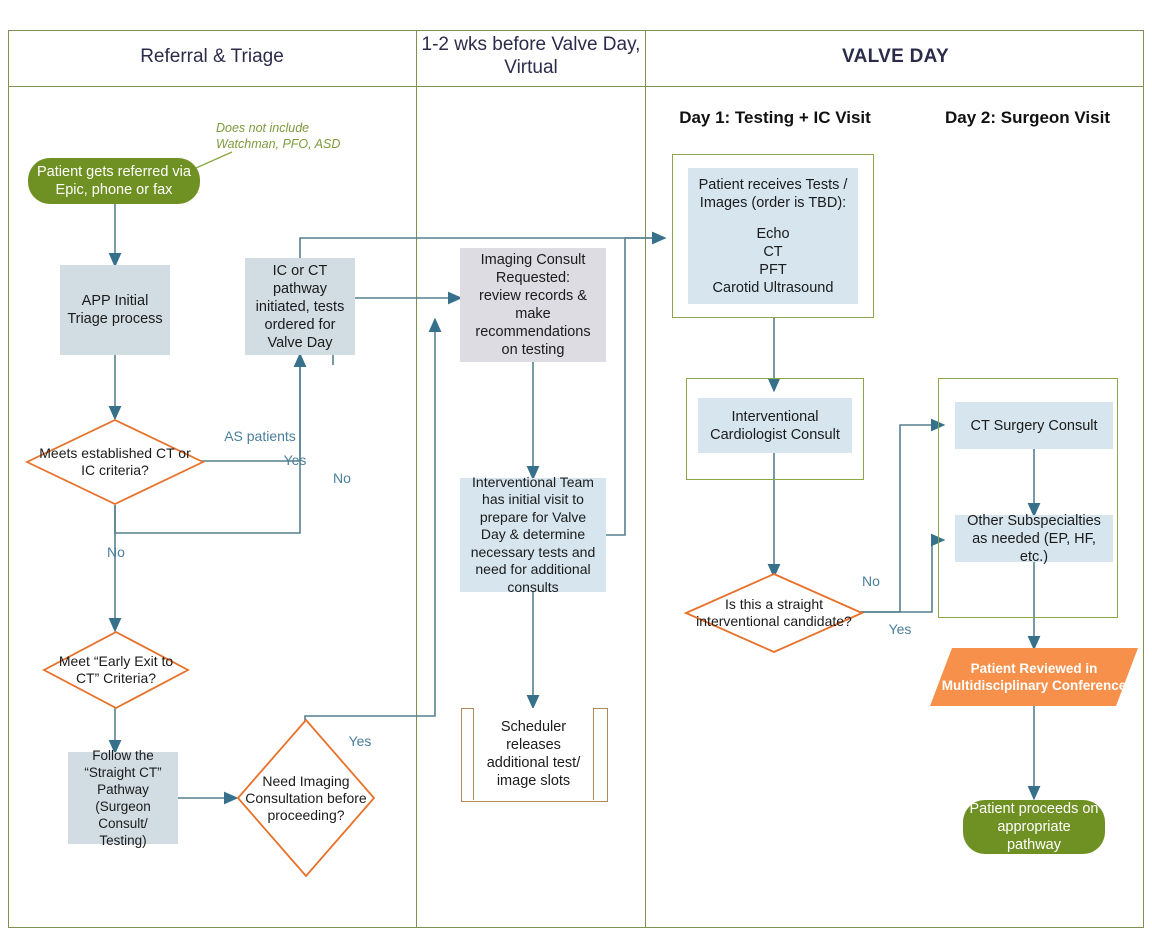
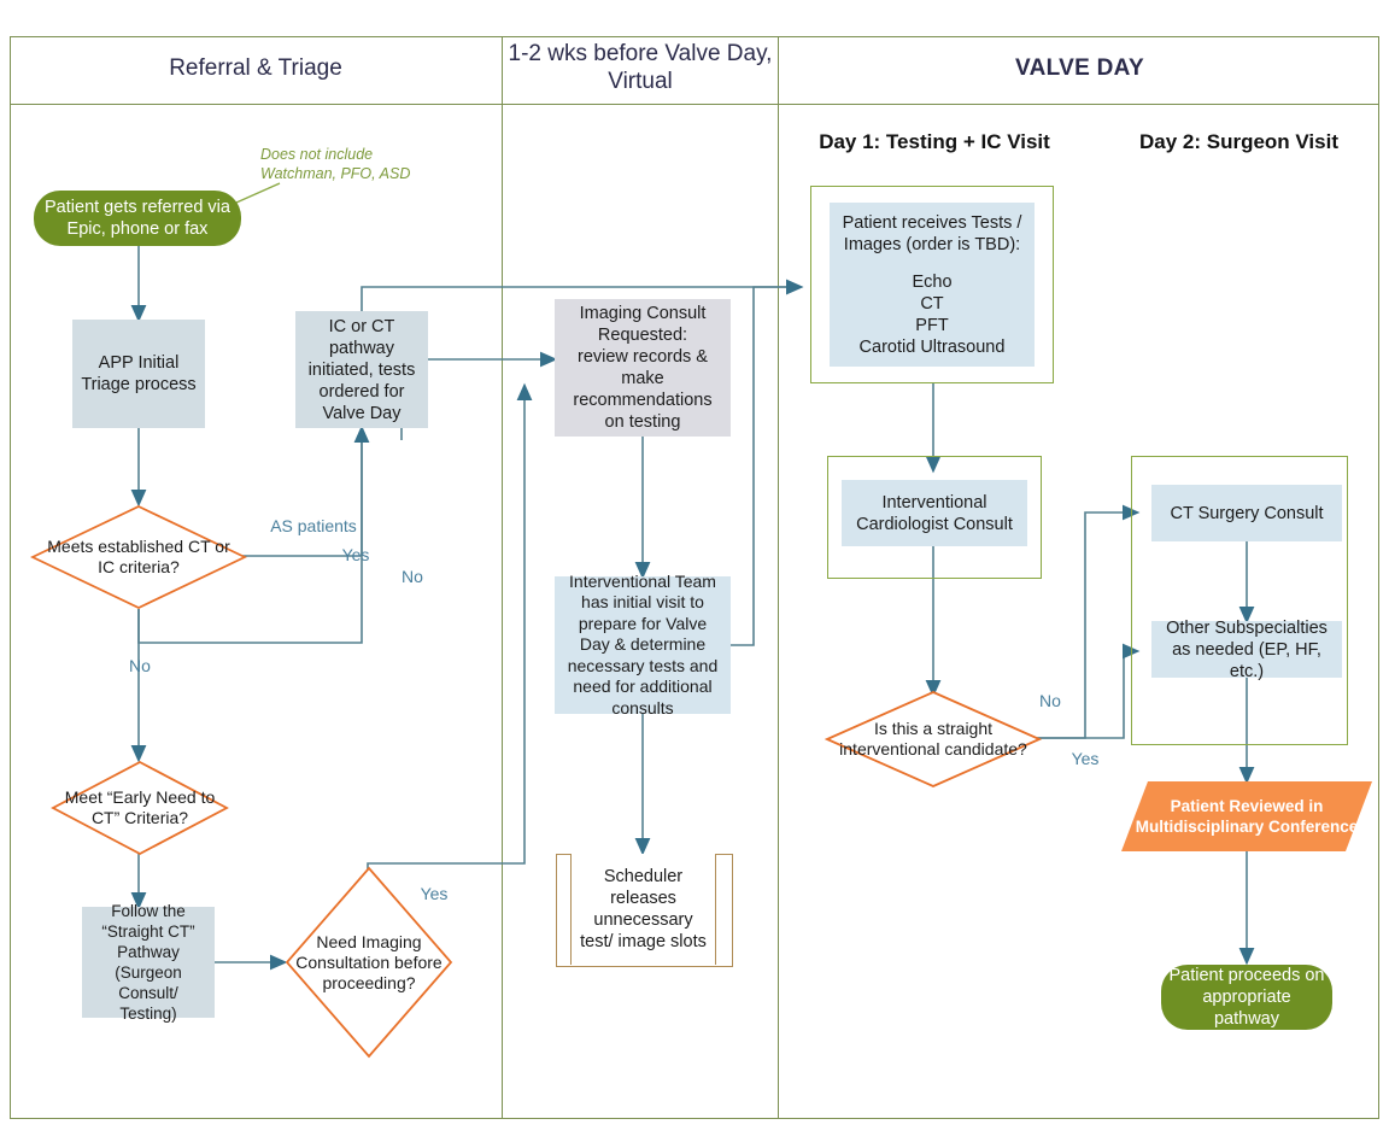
  Referral & Triage
  1-2 wks before Valve Day, Virtual
  VALVE DAY
  Day 1: Testing + IC Visit
  Day 2: Surgeon Visit
  Does not include Watchman, PFO, ASD
  Patient gets referred via Epic, phone or fax
  APP Initial Triage process
  IC or CT pathway initiated, tests ordered for Valve Day
  Meets established CT or IC criteria?
  AS patients
  Yes
  No
  No
- Meet “Early Exit to CT” Criteria?
+ Meet “Early Need to CT” Criteria?
  Follow the “Straight CT” Pathway (Surgeon Consult/ Testing)
  Need Imaging Consultation before proceeding?
  Yes
  Imaging Consult Requested: review records & make recommendations on testing
  Interventional Team has initial visit to prepare for Valve Day & determine necessary tests and need for additional consults
- Scheduler releases additional test/ image slots
+ Scheduler releases unnecessary test/ image slots
  Patient receives Tests / Images (order is TBD):
  Echo
  CT
  PFT
  Carotid Ultrasound
  Interventional Cardiologist Consult
  Is this a straight interventional candidate?
  No
  Yes
  CT Surgery Consult
  Other Subspecialties as needed (EP, HF, etc.)
  Patient Reviewed in Multidisciplinary Conference
  Patient proceeds on appropriate pathway
